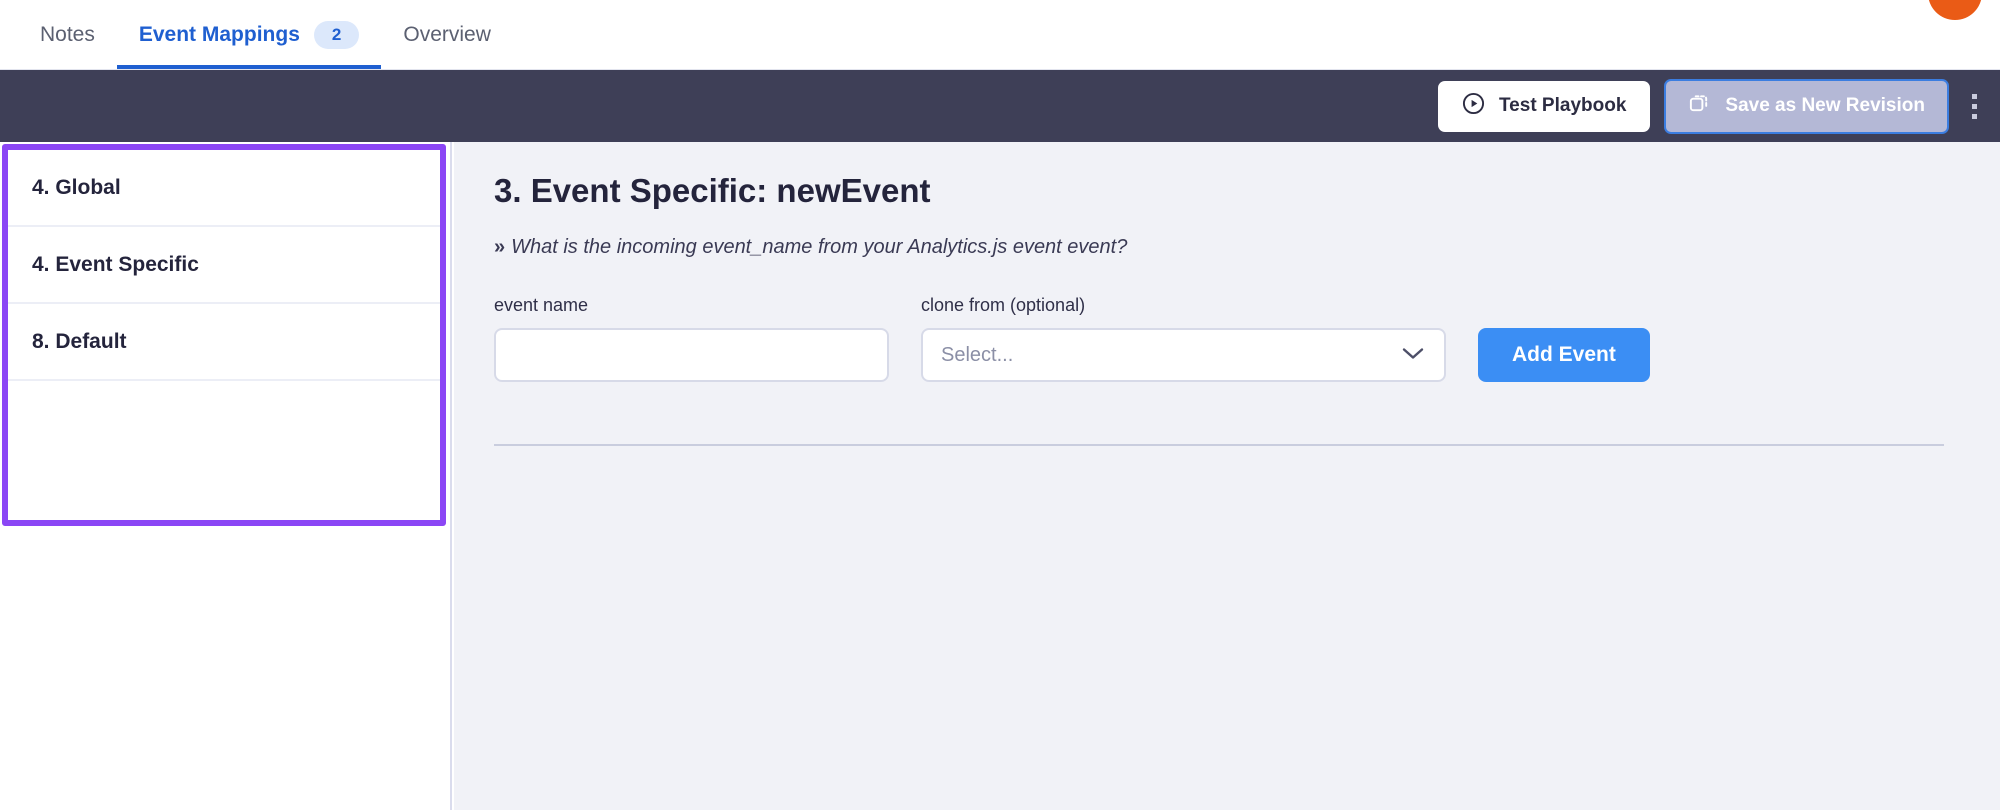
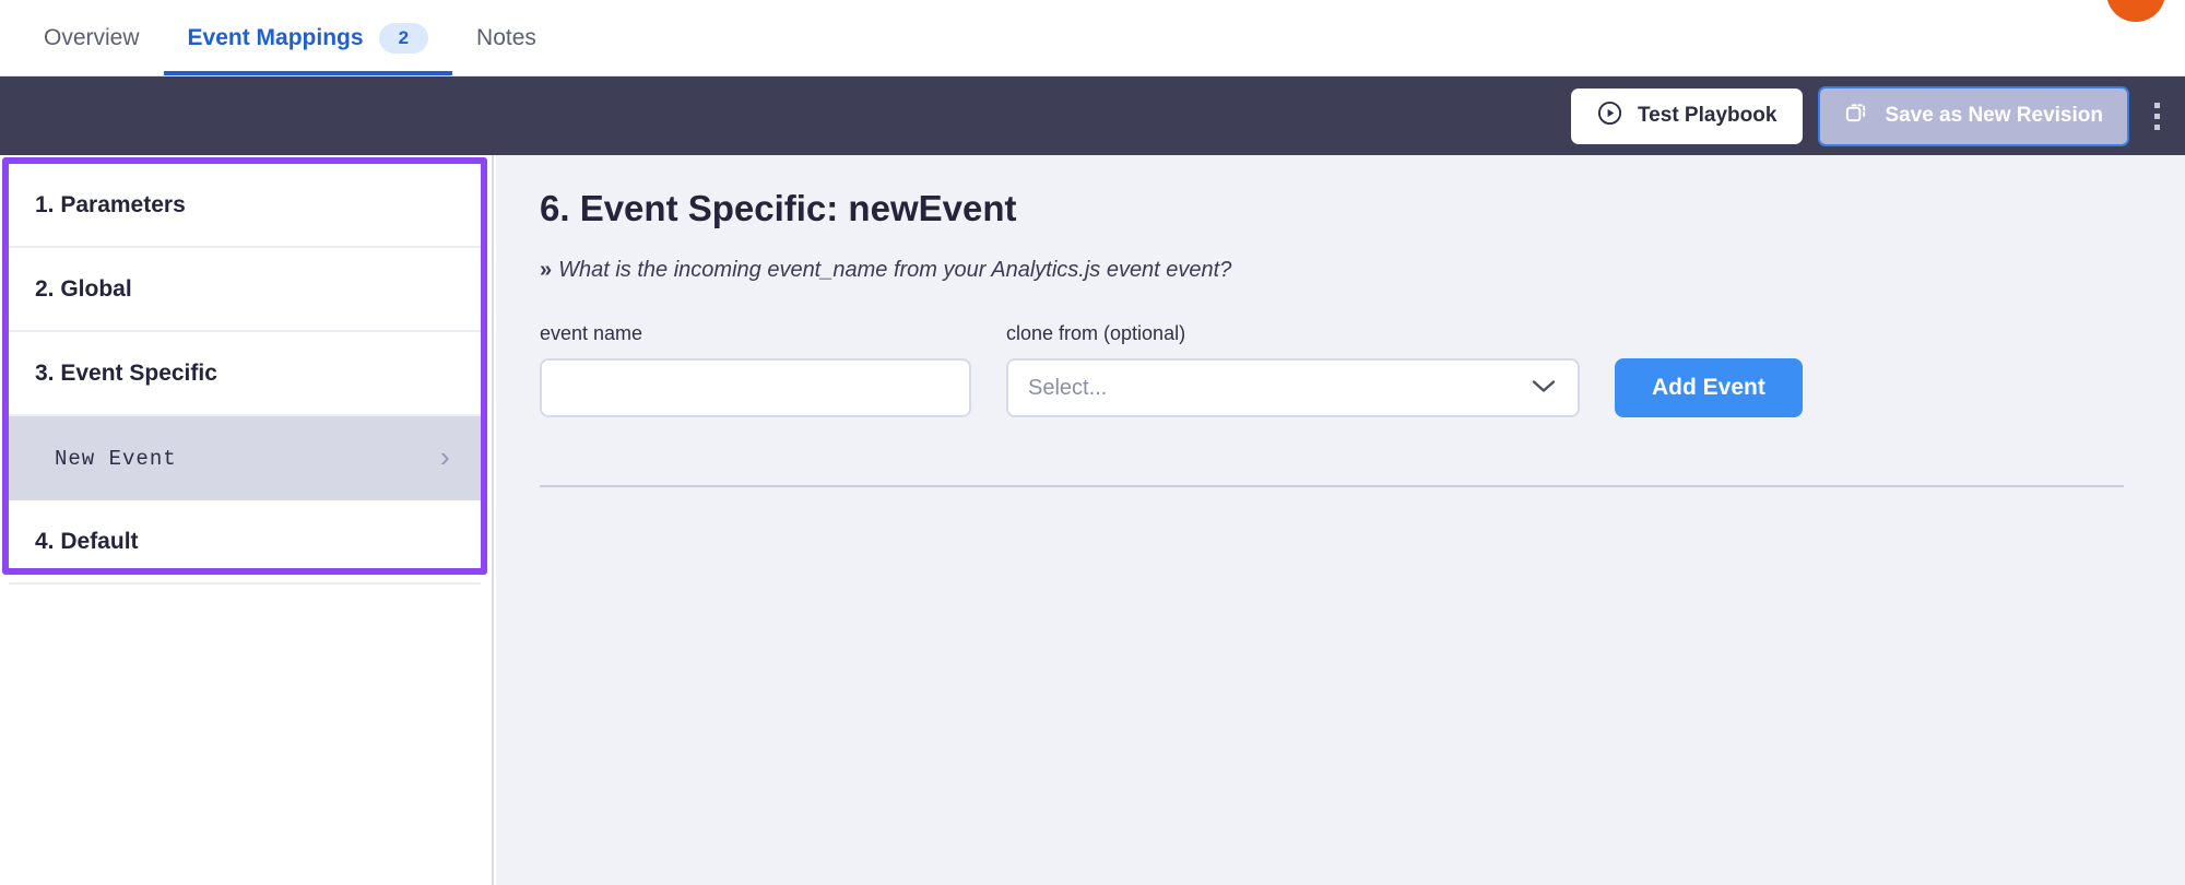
- Notes
+ Overview
  Event Mappings
  2
- Overview
+ Notes
  Test Playbook
  Save as New Revision
+ 1. Parameters
- 4. Global
+ 2. Global
- 4. Event Specific
+ 3. Event Specific
+ New Event
+ ›
- 8. Default
+ 4. Default
- 3. Event Specific: newEvent
+ 6. Event Specific: newEvent
  » What is the incoming event_name from your Analytics.js event event?
  event name
  clone from (optional)
  Select...
  Add Event
